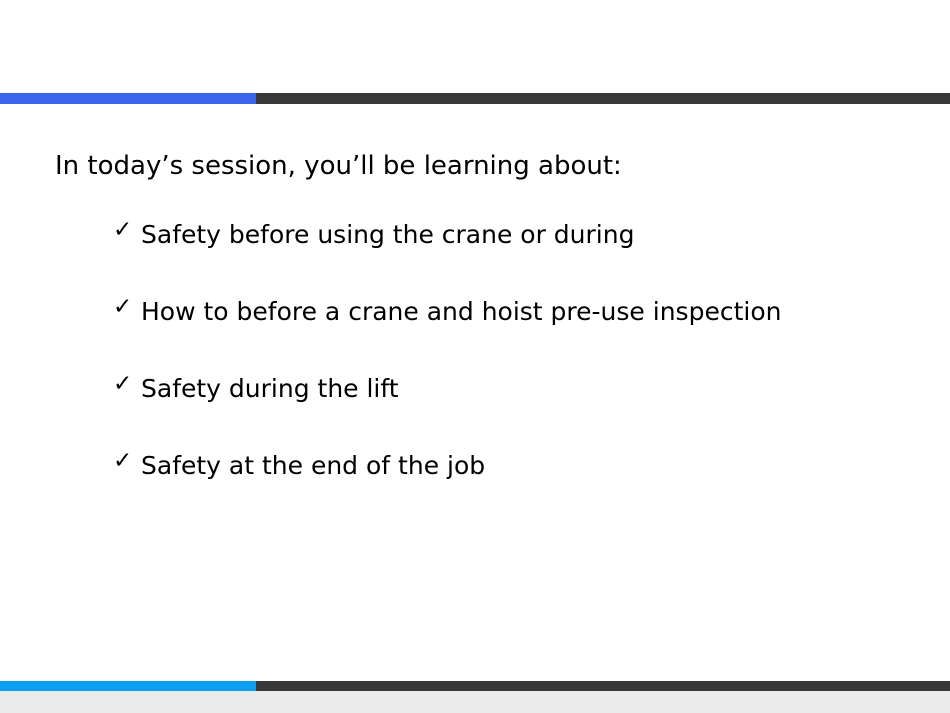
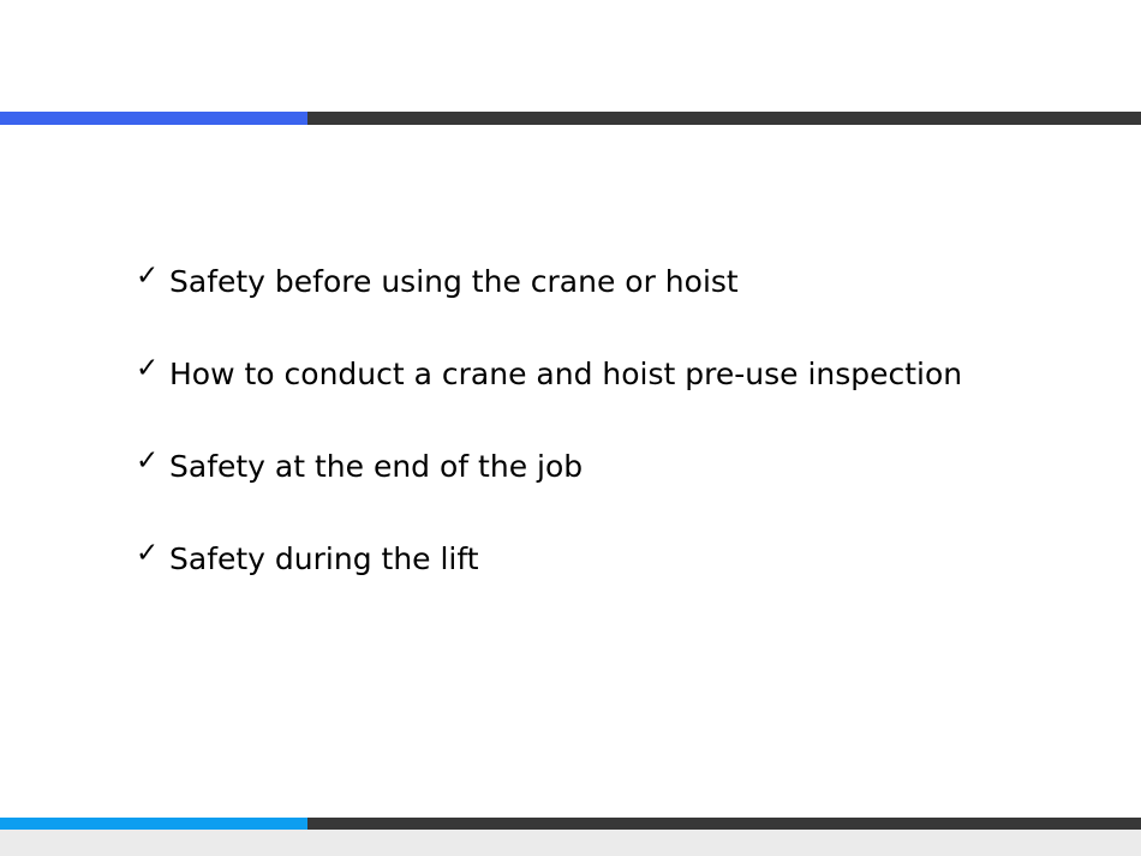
- In today’s session, you’ll be learning about:
  ✓
- Safety before using the crane or during
+ Safety before using the crane or hoist
  ✓
- How to before a crane and hoist pre-use inspection
+ How to conduct a crane and hoist pre-use inspection
  ✓
- Safety during the lift
+ Safety at the end of the job
  ✓
- Safety at the end of the job
+ Safety during the lift
